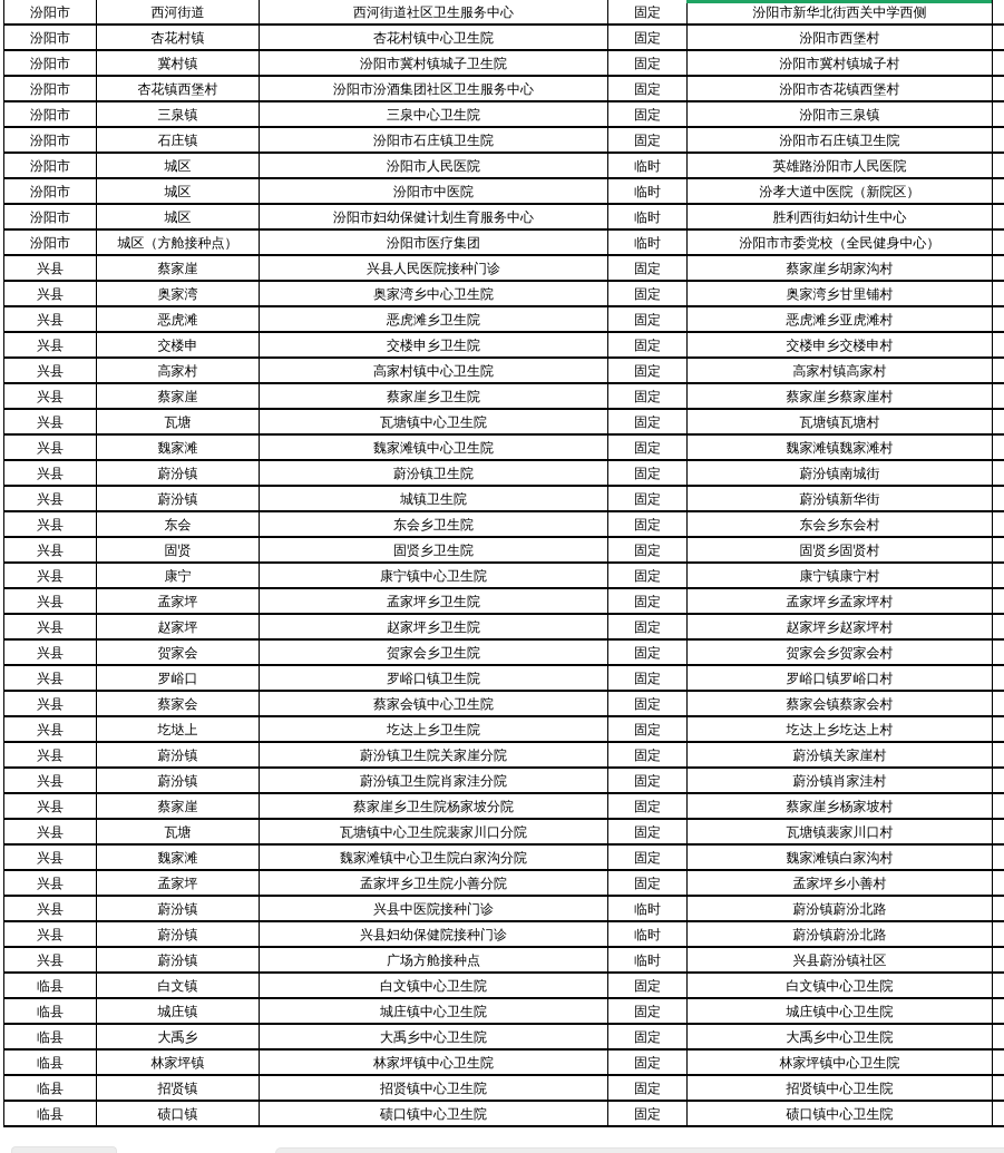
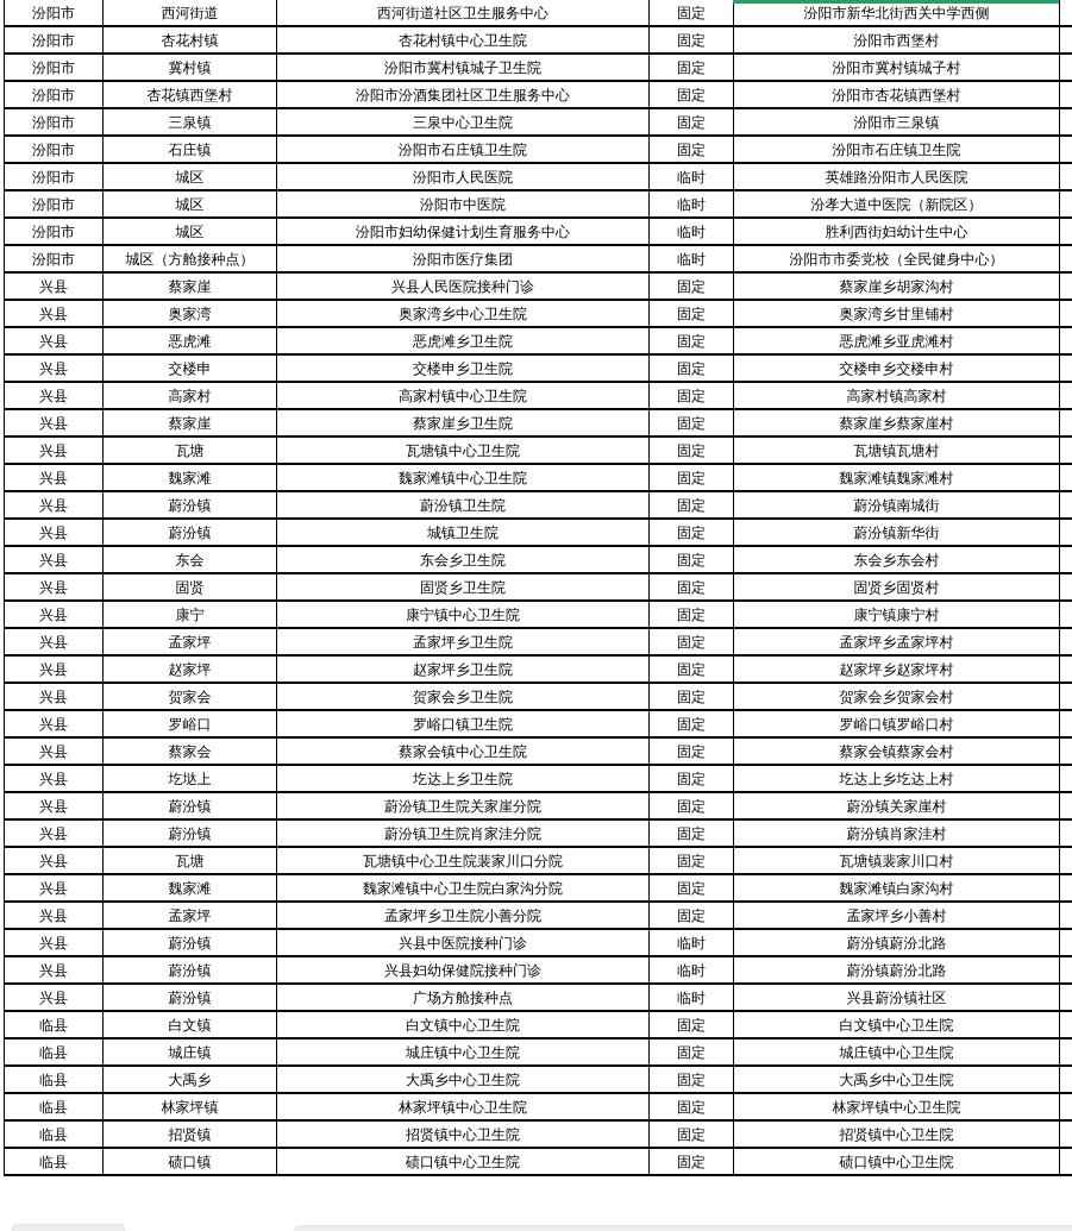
  汾阳市	西河街道	西河街道社区卫生服务中心	固定	汾阳市新华北街西关中学西侧
  汾阳市	杏花村镇	杏花村镇中心卫生院	固定	汾阳市西堡村
  汾阳市	冀村镇	汾阳市冀村镇城子卫生院	固定	汾阳市冀村镇城子村
  汾阳市	杏花镇西堡村	汾阳市汾酒集团社区卫生服务中心	固定	汾阳市杏花镇西堡村
  汾阳市	三泉镇	三泉中心卫生院	固定	汾阳市三泉镇
  汾阳市	石庄镇	汾阳市石庄镇卫生院	固定	汾阳市石庄镇卫生院
  汾阳市	城区	汾阳市人民医院	临时	英雄路汾阳市人民医院
  汾阳市	城区	汾阳市中医院	临时	汾孝大道中医院（新院区）
  汾阳市	城区	汾阳市妇幼保健计划生育服务中心	临时	胜利西街妇幼计生中心
  汾阳市	城区（方舱接种点）	汾阳市医疗集团	临时	汾阳市市委党校（全民健身中心）
  兴县	蔡家崖	兴县人民医院接种门诊	固定	蔡家崖乡胡家沟村
  兴县	奥家湾	奥家湾乡中心卫生院	固定	奥家湾乡甘里铺村
  兴县	恶虎滩	恶虎滩乡卫生院	固定	恶虎滩乡亚虎滩村
  兴县	交楼申	交楼申乡卫生院	固定	交楼申乡交楼申村
  兴县	高家村	高家村镇中心卫生院	固定	高家村镇高家村
  兴县	蔡家崖	蔡家崖乡卫生院	固定	蔡家崖乡蔡家崖村
  兴县	瓦塘	瓦塘镇中心卫生院	固定	瓦塘镇瓦塘村
  兴县	魏家滩	魏家滩镇中心卫生院	固定	魏家滩镇魏家滩村
  兴县	蔚汾镇	蔚汾镇卫生院	固定	蔚汾镇南城街
  兴县	蔚汾镇	城镇卫生院	固定	蔚汾镇新华街
  兴县	东会	东会乡卫生院	固定	东会乡东会村
  兴县	固贤	固贤乡卫生院	固定	固贤乡固贤村
  兴县	康宁	康宁镇中心卫生院	固定	康宁镇康宁村
  兴县	孟家坪	孟家坪乡卫生院	固定	孟家坪乡孟家坪村
  兴县	赵家坪	赵家坪乡卫生院	固定	赵家坪乡赵家坪村
  兴县	贺家会	贺家会乡卫生院	固定	贺家会乡贺家会村
  兴县	罗峪口	罗峪口镇卫生院	固定	罗峪口镇罗峪口村
  兴县	蔡家会	蔡家会镇中心卫生院	固定	蔡家会镇蔡家会村
  兴县	圪垯上	圪达上乡卫生院	固定	圪达上乡圪达上村
  兴县	蔚汾镇	蔚汾镇卫生院关家崖分院	固定	蔚汾镇关家崖村
  兴县	蔚汾镇	蔚汾镇卫生院肖家洼分院	固定	蔚汾镇肖家洼村
- 兴县	蔡家崖	蔡家崖乡卫生院杨家坡分院	固定	蔡家崖乡杨家坡村
  兴县	瓦塘	瓦塘镇中心卫生院裴家川口分院	固定	瓦塘镇裴家川口村
  兴县	魏家滩	魏家滩镇中心卫生院白家沟分院	固定	魏家滩镇白家沟村
  兴县	孟家坪	孟家坪乡卫生院小善分院	固定	孟家坪乡小善村
  兴县	蔚汾镇	兴县中医院接种门诊	临时	蔚汾镇蔚汾北路
  兴县	蔚汾镇	兴县妇幼保健院接种门诊	临时	蔚汾镇蔚汾北路
  兴县	蔚汾镇	广场方舱接种点	临时	兴县蔚汾镇社区
  临县	白文镇	白文镇中心卫生院	固定	白文镇中心卫生院
  临县	城庄镇	城庄镇中心卫生院	固定	城庄镇中心卫生院
  临县	大禹乡	大禹乡中心卫生院	固定	大禹乡中心卫生院
  临县	林家坪镇	林家坪镇中心卫生院	固定	林家坪镇中心卫生院
  临县	招贤镇	招贤镇中心卫生院	固定	招贤镇中心卫生院
  临县	碛口镇	碛口镇中心卫生院	固定	碛口镇中心卫生院
